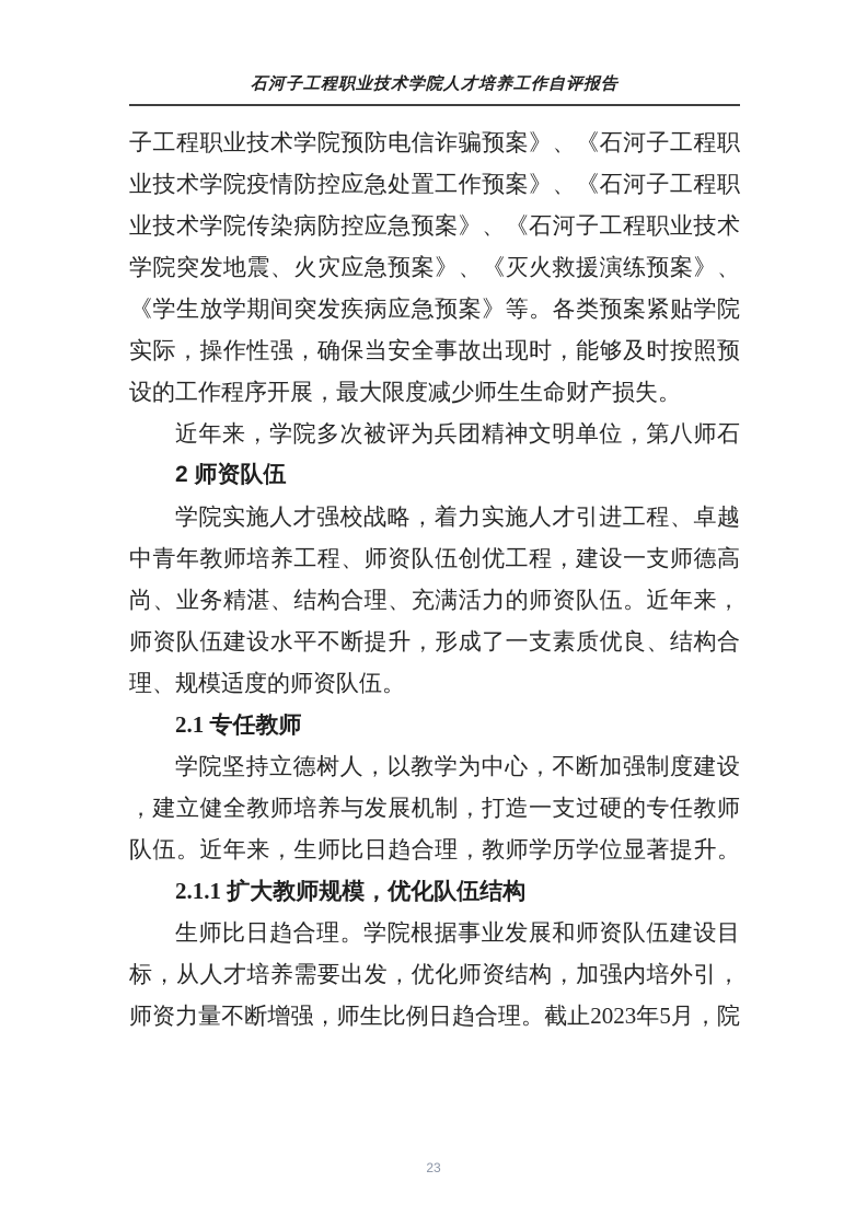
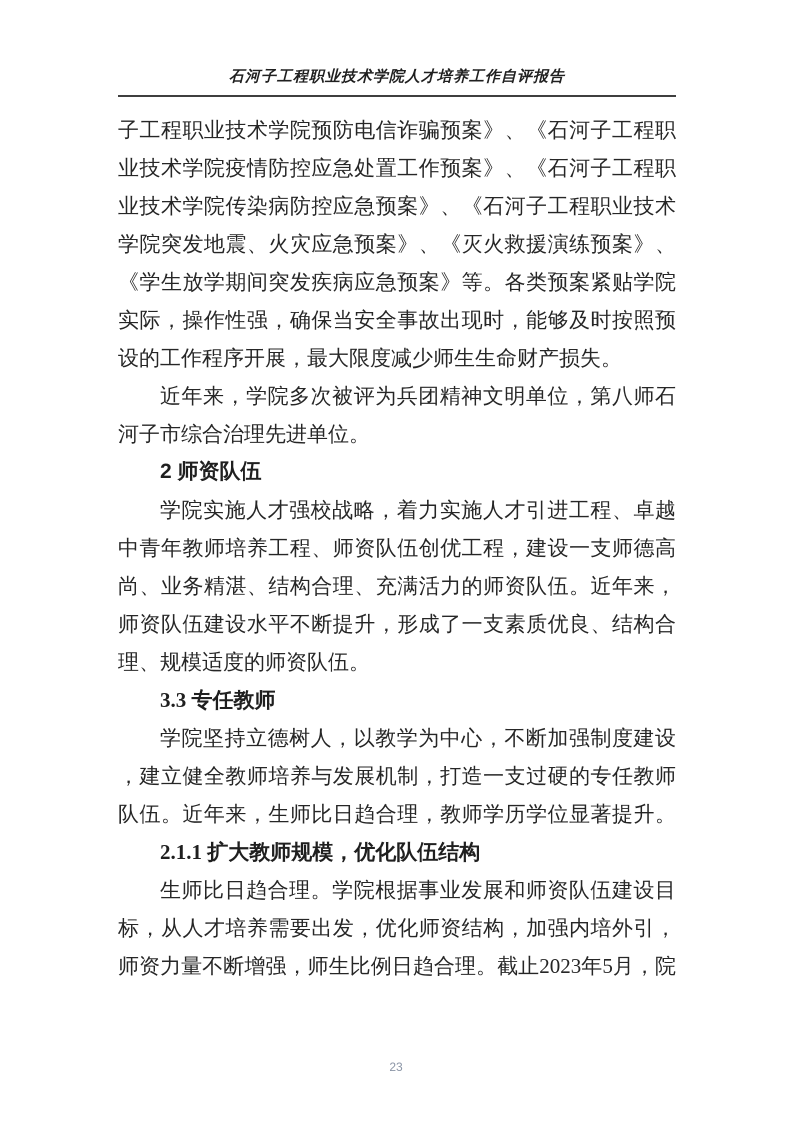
  石河子工程职业技术学院人才培养工作自评报告
  子工程职业技术学院预防电信诈骗预案》、《石河子工程职
  业技术学院疫情防控应急处置工作预案》、《石河子工程职
  业技术学院传染病防控应急预案》、《石河子工程职业技术
  学院突发地震、火灾应急预案》、《灭火救援演练预案》、
  《学生放学期间突发疾病应急预案》等。各类预案紧贴学院
  实际，操作性强，确保当安全事故出现时，能够及时按照预
  设的工作程序开展，最大限度减少师生生命财产损失。
  近年来，学院多次被评为兵团精神文明单位，第八师石
+ 河子市综合治理先进单位。
  2 师资队伍
  学院实施人才强校战略，着力实施人才引进工程、卓越
  中青年教师培养工程、师资队伍创优工程，建设一支师德高
  尚、业务精湛、结构合理、充满活力的师资队伍。近年来，
  师资队伍建设水平不断提升，形成了一支素质优良、结构合
  理、规模适度的师资队伍。
- 2.1 专任教师
+ 3.3 专任教师
  学院坚持立德树人，以教学为中心，不断加强制度建设
  ，建立健全教师培养与发展机制，打造一支过硬的专任教师
  队伍。近年来，生师比日趋合理，教师学历学位显著提升。
  2.1.1 扩大教师规模，优化队伍结构
  生师比日趋合理。学院根据事业发展和师资队伍建设目
  标，从人才培养需要出发，优化师资结构，加强内培外引，
  师资力量不断增强，师生比例日趋合理。截止2023年5月，院
  23
